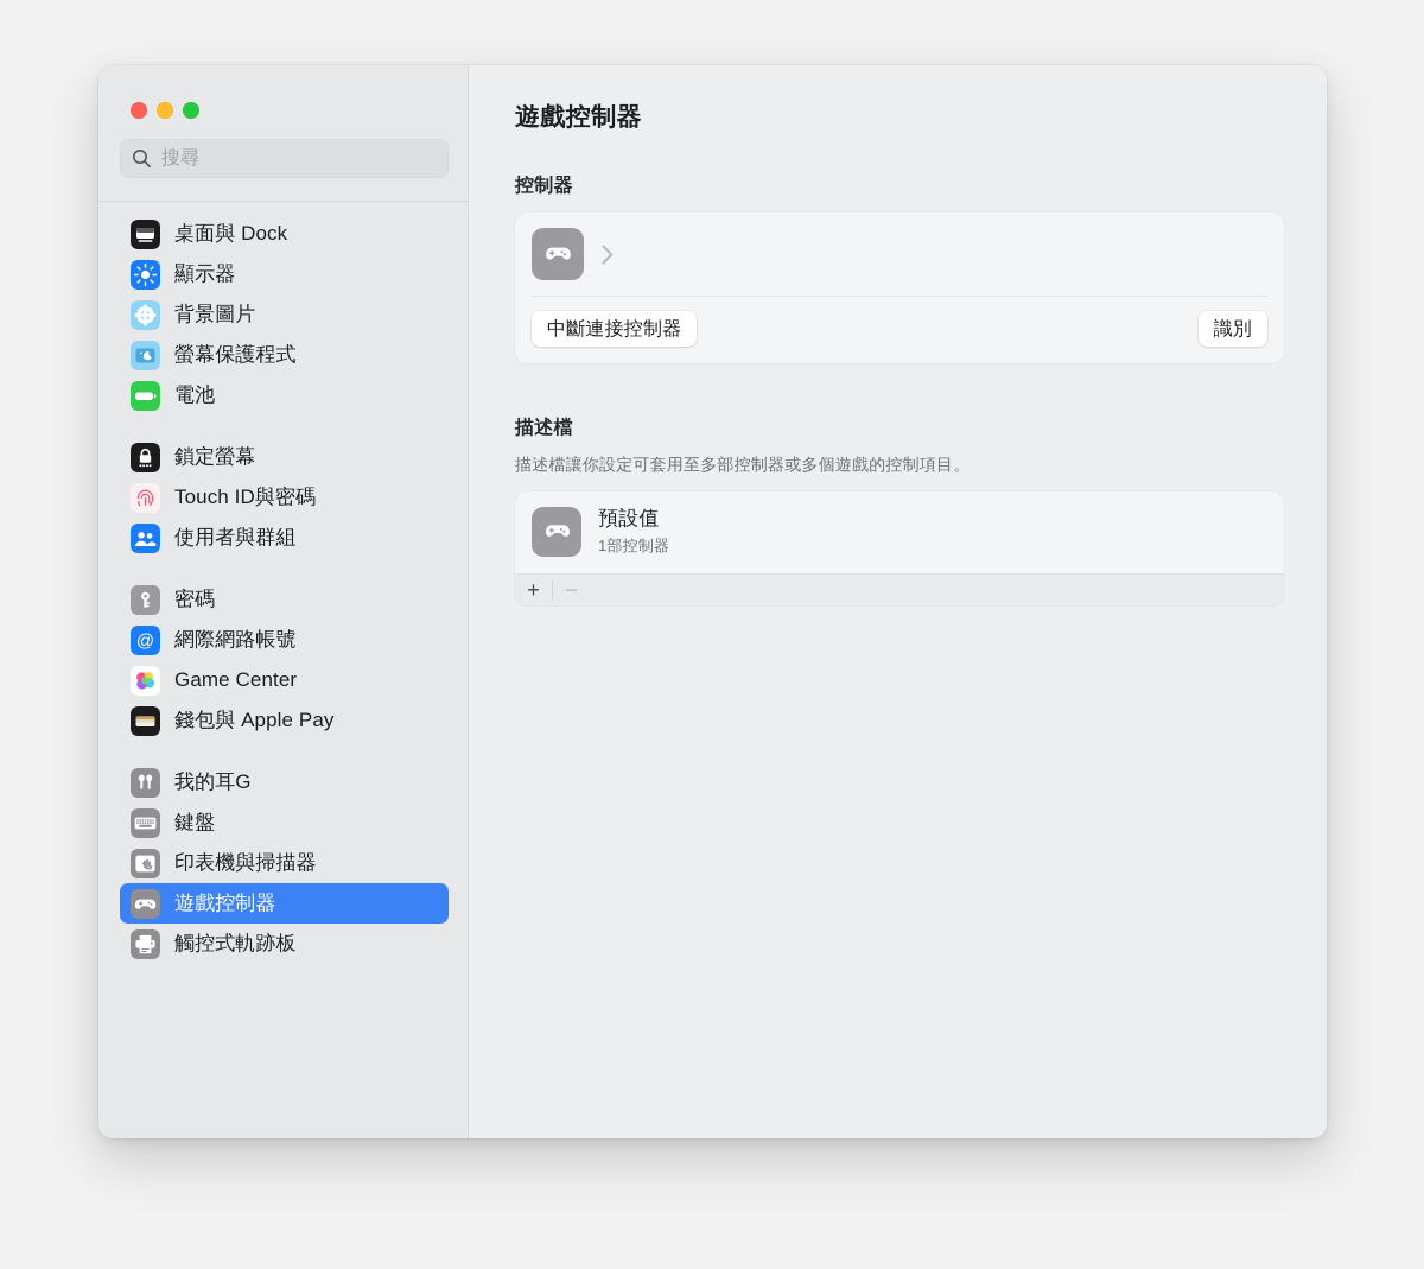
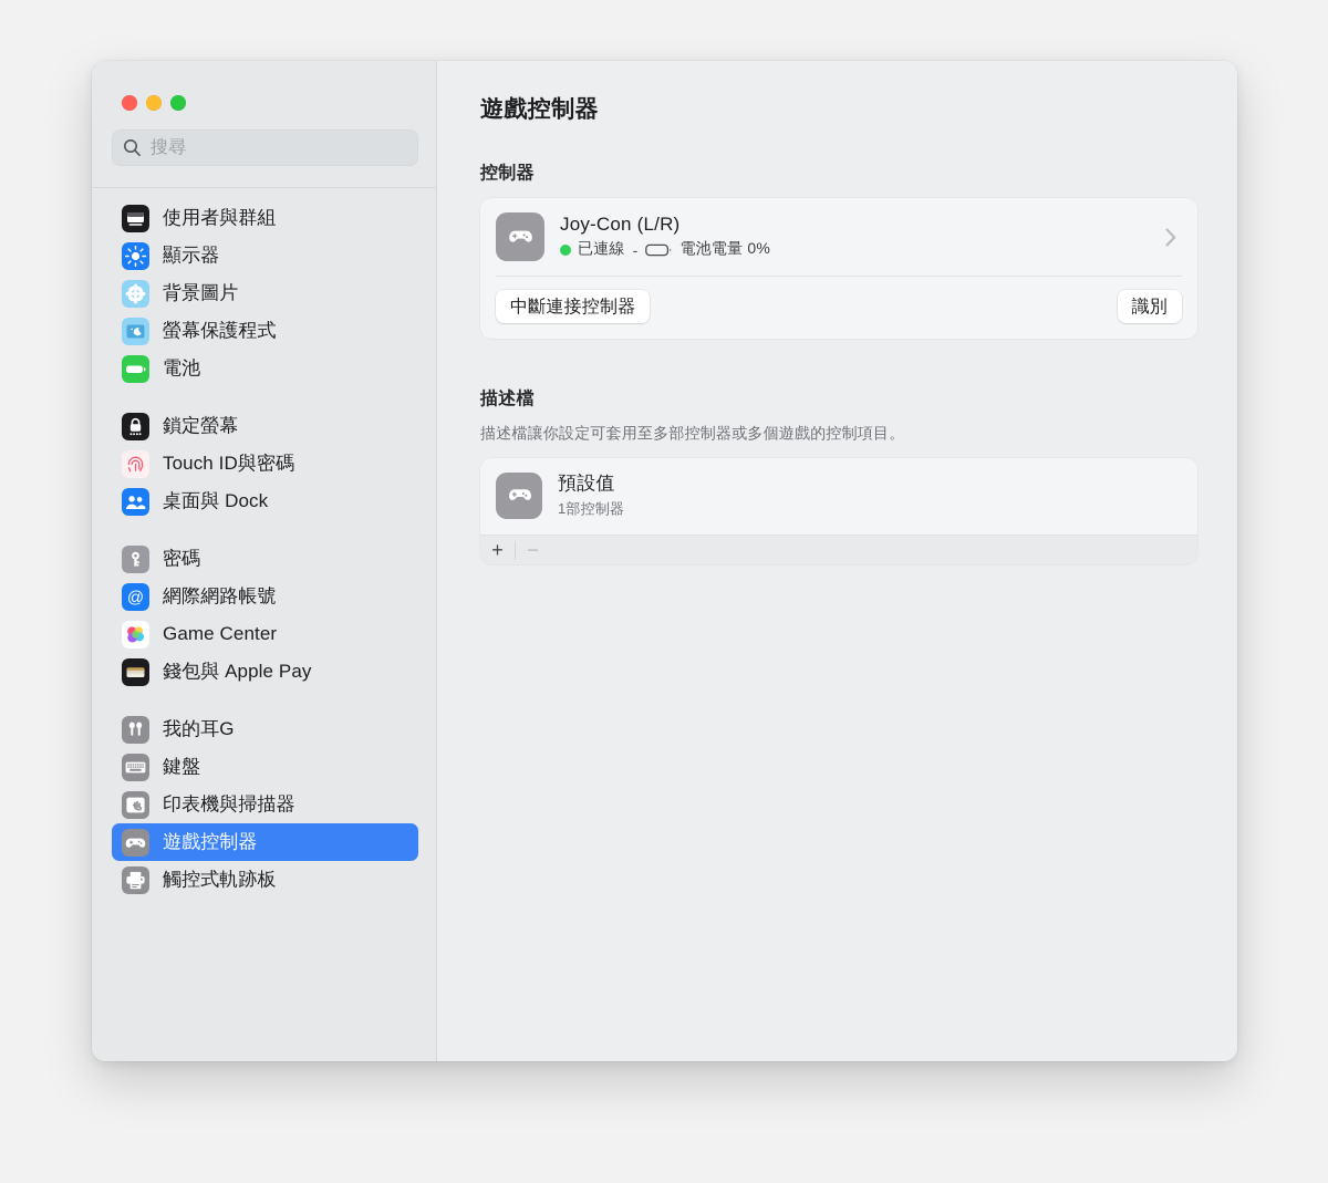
  搜尋
- 桌面與 Dock
+ 使用者與群組
  顯示器
  背景圖片
  螢幕保護程式
  電池
  鎖定螢幕
  Touch ID與密碼
- 使用者與群組
+ 桌面與 Dock
  密碼
  @
  網際網路帳號
  Game Center
  錢包與 Apple Pay
  我的耳G
  鍵盤
  印表機與掃描器
  遊戲控制器
  觸控式軌跡板
  遊戲控制器
  控制器
+ Joy-Con (L/R)
+ 已連線
+ -
+ 電池電量 0%
  中斷連接控制器
  識別
  描述檔
  描述檔讓你設定可套用至多部控制器或多個遊戲的控制項目。
  預設值
  1部控制器
  +
  −
